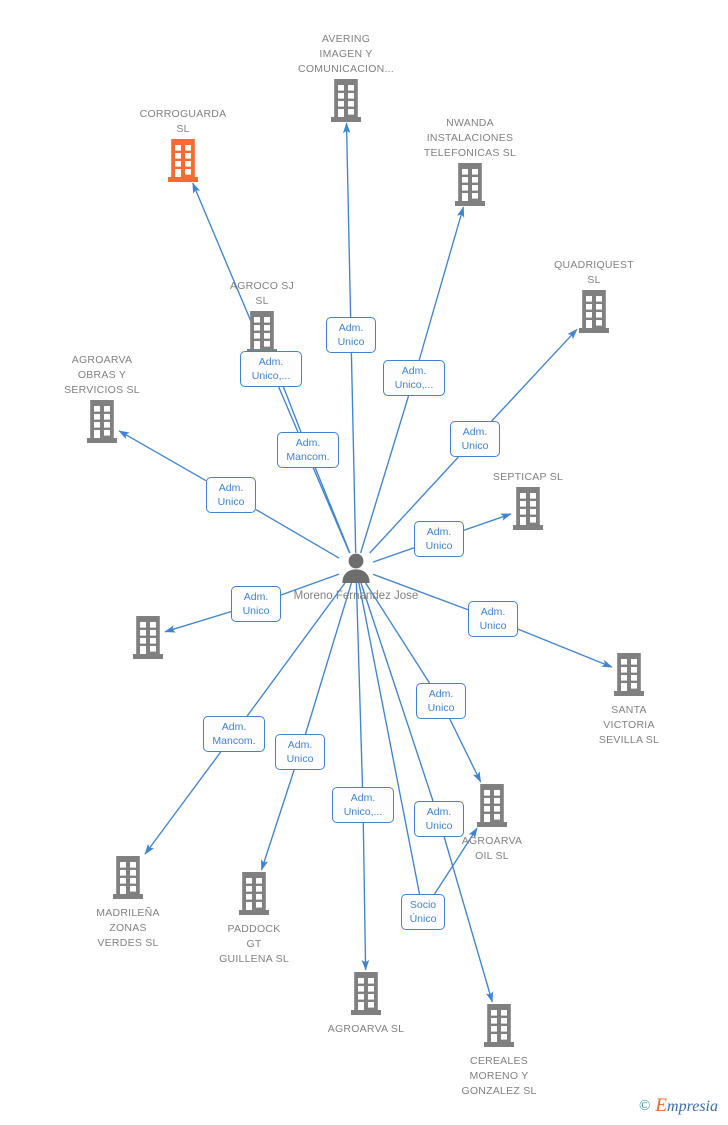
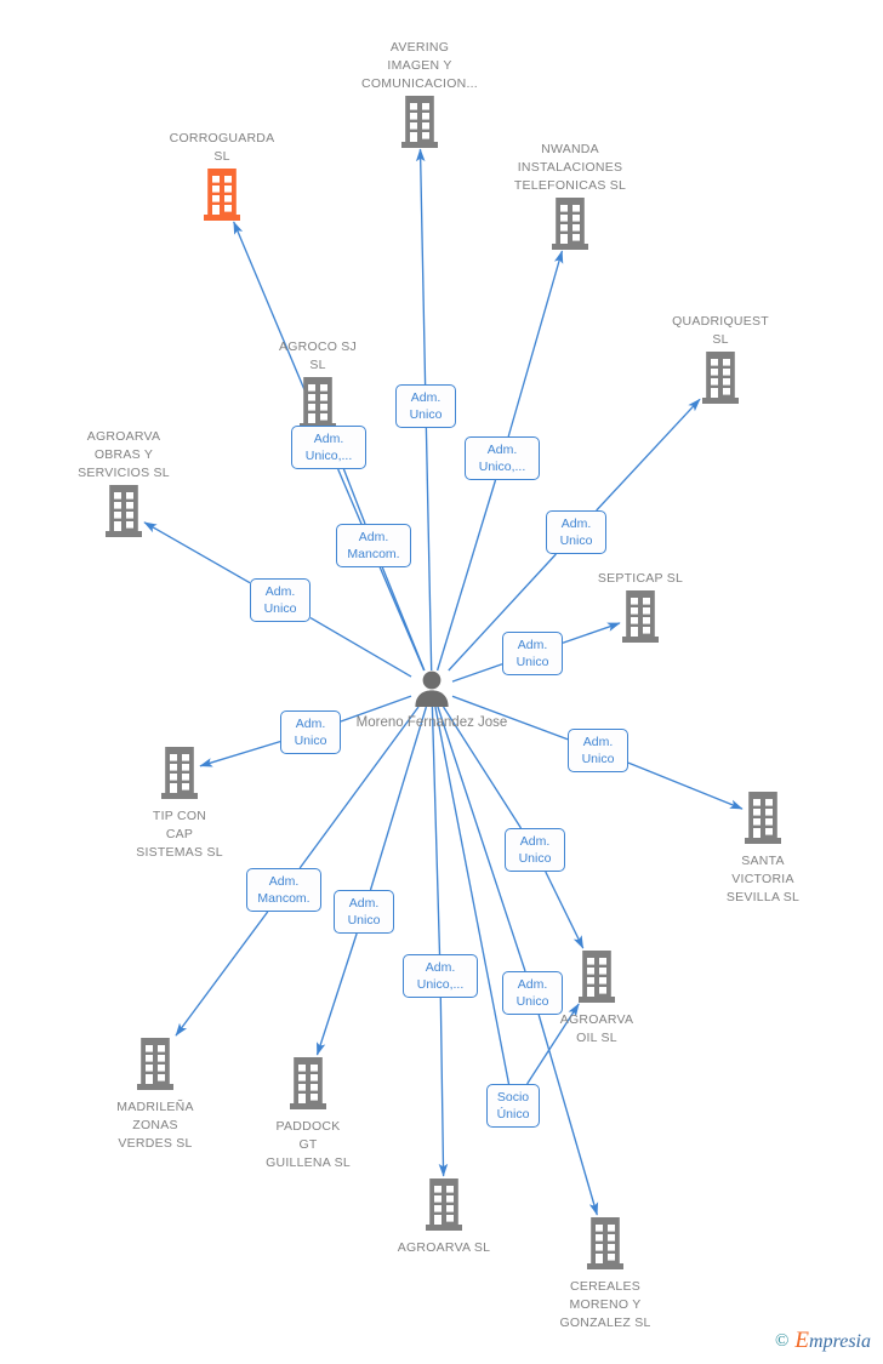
  Moreno Fernandez Jose
  AVERING
  IMAGEN Y
  COMUNICACION...
  CORROGUARDA
  SL
  NWANDA
  INSTALACIONES
  TELEFONICAS SL
  QUADRIQUEST
  SL
  AGROCO SJ
  SL
  AGROARVA
  OBRAS Y
  SERVICIOS SL
  SEPTICAP SL
+ TIP CON
+ CAP
+ SISTEMAS SL
  SANTA
  VICTORIA
  SEVILLA SL
  AGROARVA
  OIL SL
  MADRILEÑA
  ZONAS
  VERDES SL
  PADDOCK
  GT
  GUILLENA SL
  AGROARVA SL
  CEREALES
  MORENO Y
  GONZALEZ SL
  Adm.
  Unico,...
  Adm.
  Mancom.
  Adm.
  Unico
  Adm.
  Unico,...
  Adm.
  Unico
  Adm.
  Unico
  Adm.
  Unico
  Adm.
  Unico
  Adm.
  Unico
  Adm.
  Unico
  Adm.
  Mancom.
  Adm.
  Unico
  Adm.
  Unico,...
  Adm.
  Unico
  Socio
  Único
  ©
  Empresia
